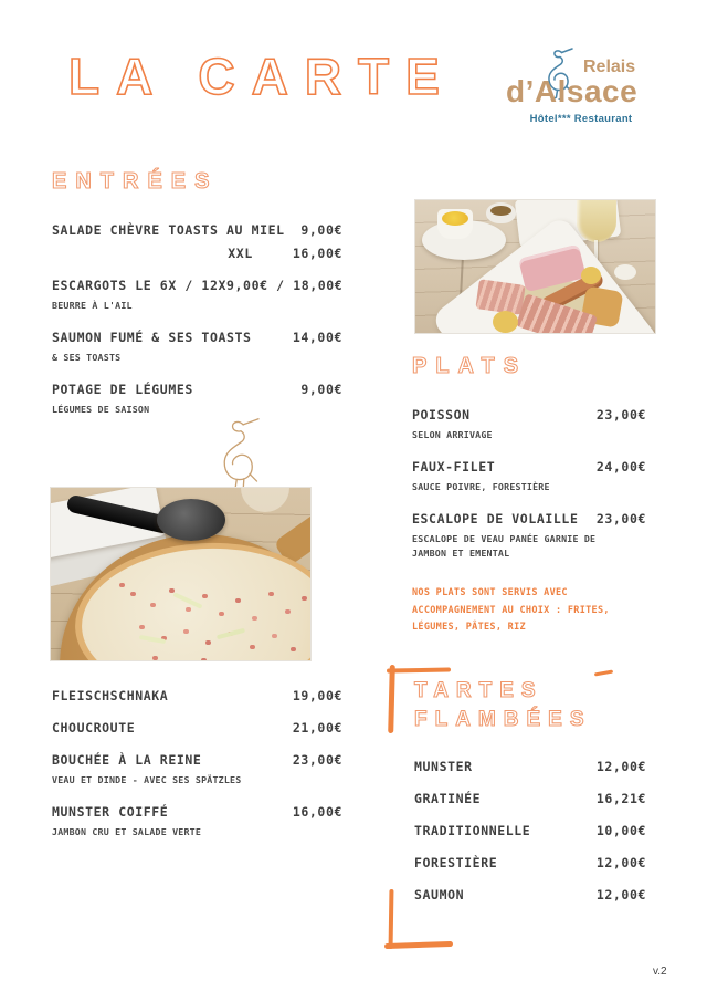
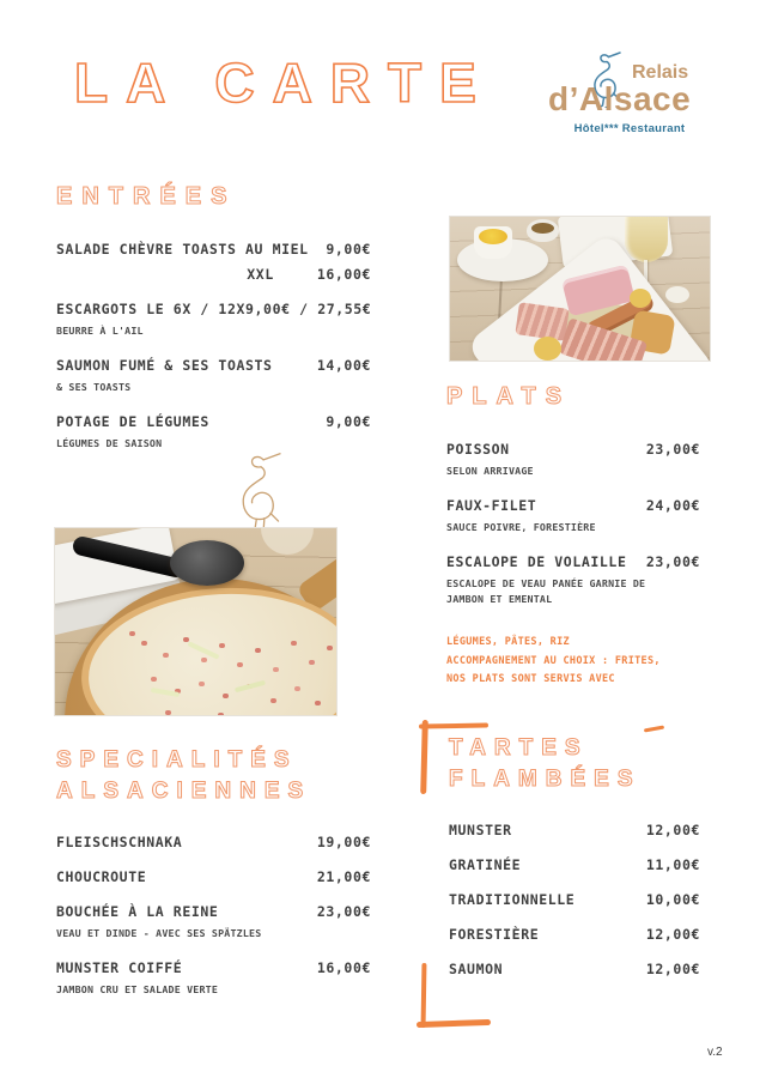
  LA CARTE
  Relais
  d’Alsace
  Hôtel*** Restaurant
  ENTRÉES
  SALADE CHÈVRE TOASTS AU MIEL
  9,00€
  XXL
  16,00€
  ESCARGOTS LE 6X / 12X
- 9,00€ / 18,00€
+ 9,00€ / 27,55€
  BEURRE À L'AIL
  SAUMON FUMÉ & SES TOASTS
  14,00€
  & SES TOASTS
  POTAGE DE LÉGUMES
  9,00€
  LÉGUMES DE SAISON
  PLATS
  POISSON
  23,00€
  SELON ARRIVAGE
  FAUX-FILET
  24,00€
  SAUCE POIVRE, FORESTIÈRE
  ESCALOPE DE VOLAILLE
  23,00€
  ESCALOPE DE VEAU PANÉE GARNIE DE
  JAMBON ET EMENTAL
- NOS PLATS SONT SERVIS AVEC
+ LÉGUMES, PÂTES, RIZ
  ACCOMPAGNEMENT AU CHOIX : FRITES,
- LÉGUMES, PÂTES, RIZ
+ NOS PLATS SONT SERVIS AVEC
+ SPECIALITÉS
+ ALSACIENNES
  FLEISCHSCHNAKA
  19,00€
  CHOUCROUTE
  21,00€
  BOUCHÉE À LA REINE
  23,00€
  VEAU ET DINDE - AVEC SES SPÄTZLES
  MUNSTER COIFFÉ
  16,00€
  JAMBON CRU ET SALADE VERTE
  TARTES
  FLAMBÉES
  MUNSTER
  12,00€
  GRATINÉE
- 16,21€
+ 11,00€
  TRADITIONNELLE
  10,00€
  FORESTIÈRE
  12,00€
  SAUMON
  12,00€
  v.2
